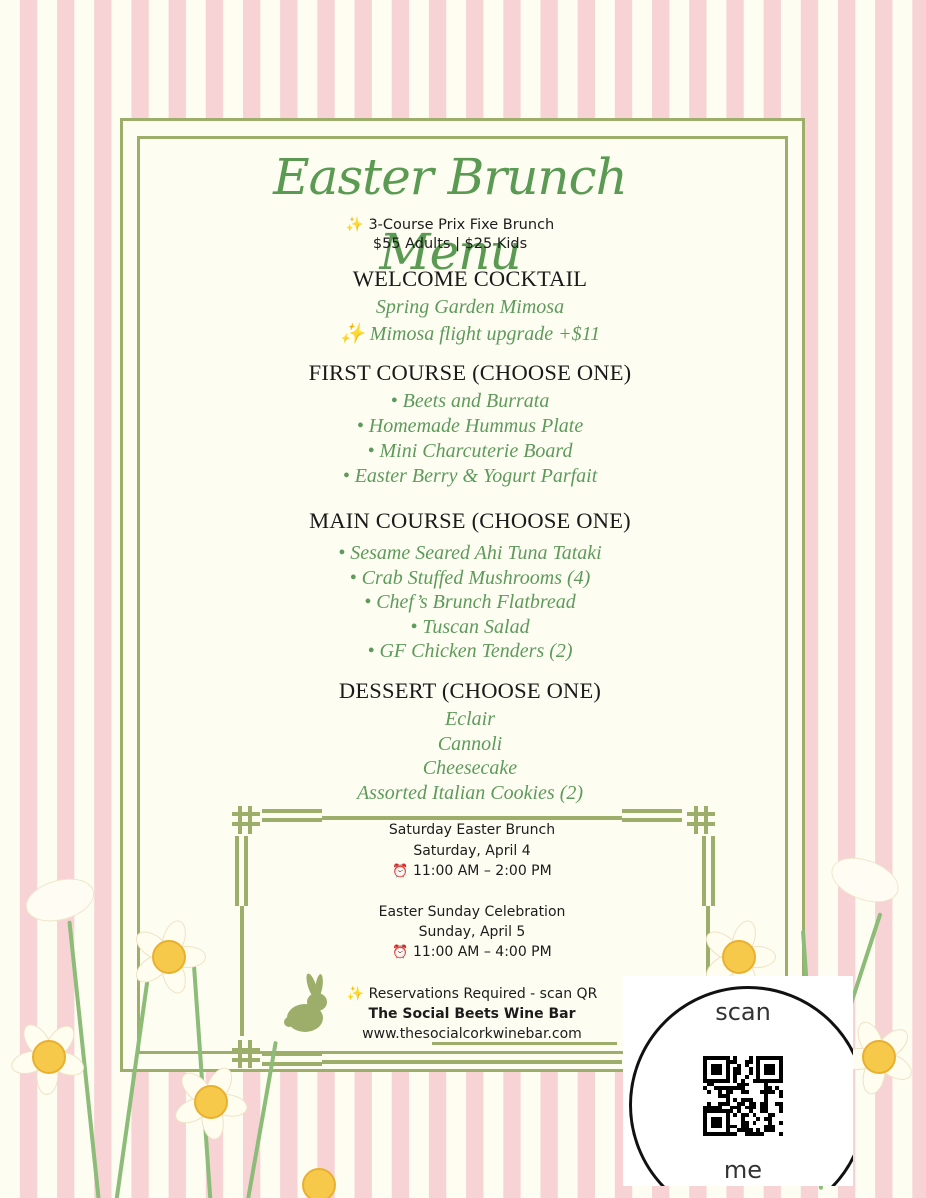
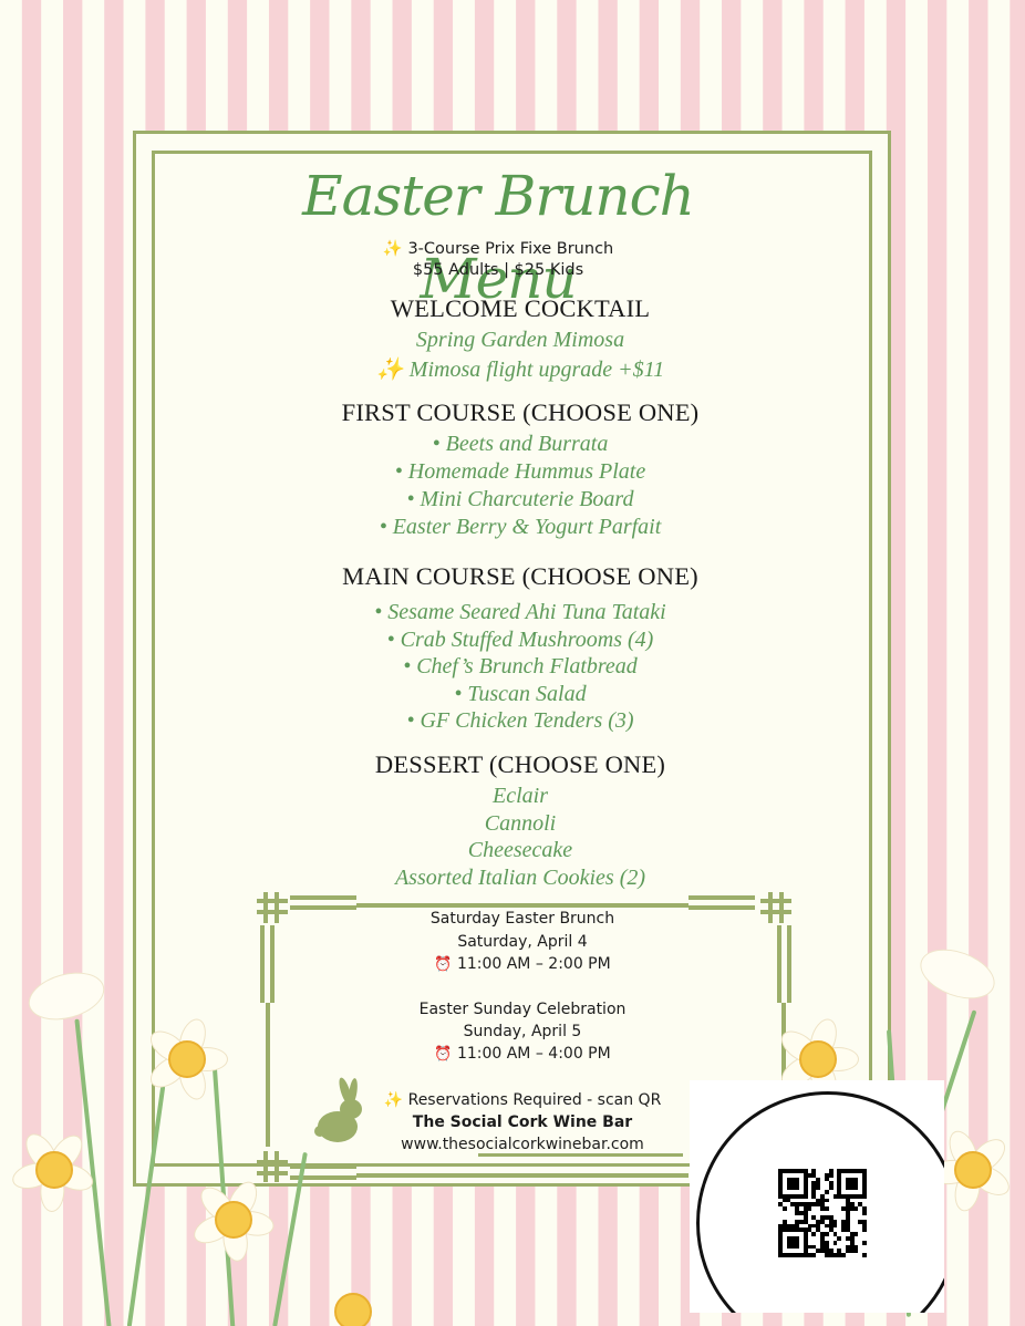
  Easter Brunch Menu
  ✨ 3-Course Prix Fixe Brunch
  $55 Adults | $25 Kids
  WELCOME COCKTAIL
  Spring Garden Mimosa
  ✨ Mimosa flight upgrade +$11
  FIRST COURSE (CHOOSE ONE)
  • Beets and Burrata
  • Homemade Hummus Plate
  • Mini Charcuterie Board
  • Easter Berry & Yogurt Parfait
  MAIN COURSE (CHOOSE ONE)
  • Sesame Seared Ahi Tuna Tataki
  • Crab Stuffed Mushrooms (4)
  • Chef’s Brunch Flatbread
  • Tuscan Salad
- • GF Chicken Tenders (2)
+ • GF Chicken Tenders (3)
  DESSERT (CHOOSE ONE)
  Eclair
  Cannoli
  Cheesecake
  Assorted Italian Cookies (2)
  Saturday Easter Brunch
  Saturday, April 4
  ⏰ 11:00 AM – 2:00 PM
  Easter Sunday Celebration
  Sunday, April 5
  ⏰ 11:00 AM – 4:00 PM
  ✨ Reservations Required - scan QR
- The Social Beets Wine Bar
+ The Social Cork Wine Bar
  www.thesocialcorkwinebar.com
- scan
- me
